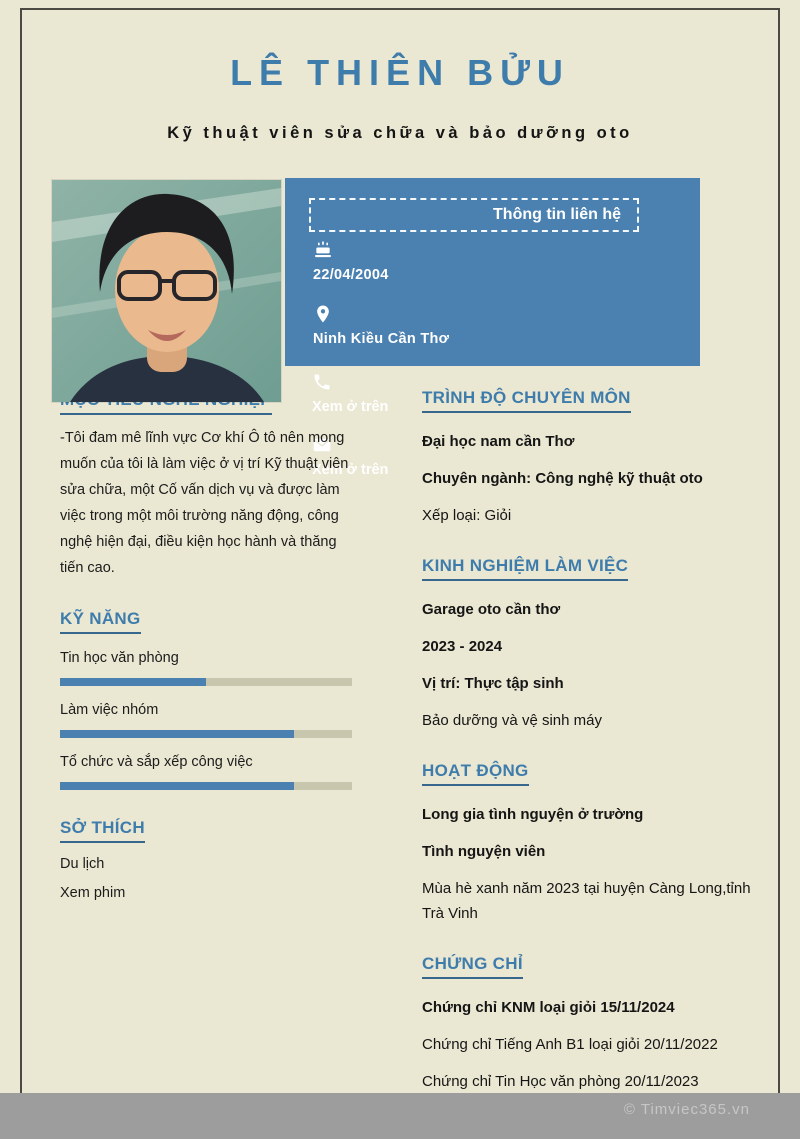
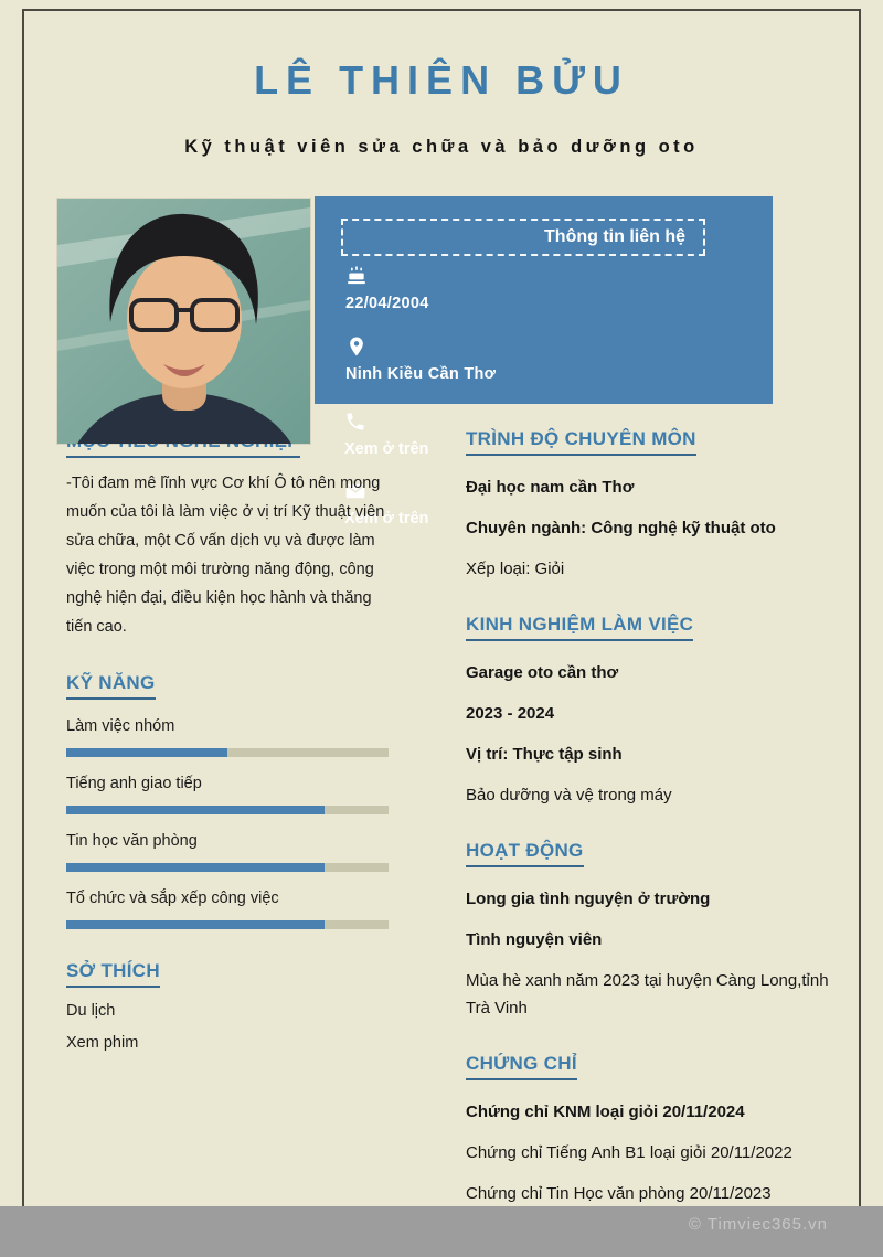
  LÊ THIÊN BỬU
  Kỹ thuật viên sửa chữa và bảo dưỡng oto
  Thông tin liên hệ
  22/04/2004
  Ninh Kiều Cần Thơ
  Xem ở trên
  Xem ở trên
  -Tôi đam mê lĩnh vực Cơ khí Ô tô nên mong muốn của tôi là làm việc ở vị trí Kỹ thuật viên sửa chữa, một Cố vấn dịch vụ và được làm việc trong một môi trường năng động, công nghệ hiện đại, điều kiện học hành và thăng tiến cao.
  KỸ NĂNG
- Tin học văn phòng
+ Làm việc nhóm
+ Tiếng anh giao tiếp
- Làm việc nhóm
+ Tin học văn phòng
  Tổ chức và sắp xếp công việc
  SỞ THÍCH
  Du lịch
  Xem phim
  TRÌNH ĐỘ CHUYÊN MÔN
  Đại học nam cần Thơ
  Chuyên ngành: Công nghệ kỹ thuật oto
  Xếp loại: Giỏi
  KINH NGHIỆM LÀM VIỆC
  Garage oto cần thơ
  2023 - 2024
  Vị trí: Thực tập sinh
- Bảo dưỡng và vệ sinh máy
+ Bảo dưỡng và vệ trong máy
  HOẠT ĐỘNG
  Long gia tình nguyện ở trường
  Tình nguyện viên
  Mùa hè xanh năm 2023 tại huyện Càng Long,tỉnh Trà Vinh
  CHỨNG CHỈ
- Chứng chỉ KNM loại giỏi 15/11/2024
+ Chứng chỉ KNM loại giỏi 20/11/2024
  Chứng chỉ Tiếng Anh B1 loại giỏi 20/11/2022
  Chứng chỉ Tin Học văn phòng 20/11/2023
  © Timviec365.vn
